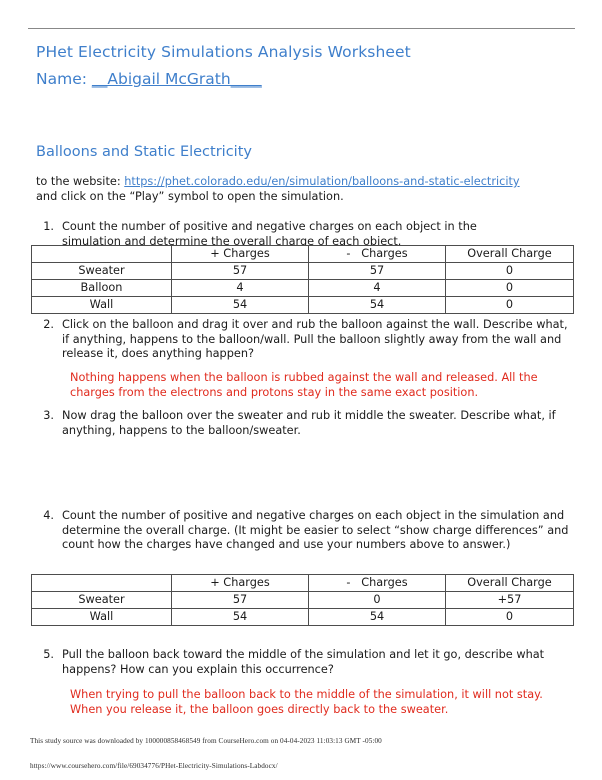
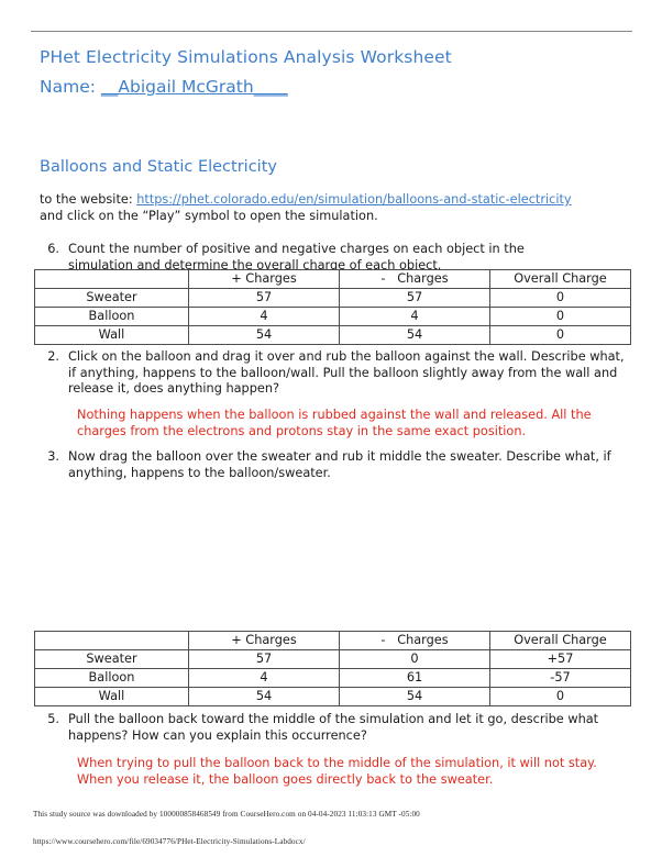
  PHet Electricity Simulations Analysis Worksheet
  Name: __Abigail McGrath____
  Balloons and Static Electricity
  to the website: https://phet.colorado.edu/en/simulation/balloons-and-static-electricity
  and click on the “Play” symbol to open the simulation.
- 1.
+ 6.
  Count the number of positive and negative charges on each object in the simulation and determine the overall charge of each object.
  	+ Charges	- Charges	Overall Charge
  Sweater	57	57	0
  Balloon	4	4	0
  Wall	54	54	0
  2.
  Click on the balloon and drag it over and rub the balloon against the wall. Describe what, if anything, happens to the balloon/wall. Pull the balloon slightly away from the wall and release it, does anything happen?
  Nothing happens when the balloon is rubbed against the wall and released. All the charges from the electrons and protons stay in the same exact position.
  3.
  Now drag the balloon over the sweater and rub it middle the sweater. Describe what, if anything, happens to the balloon/sweater.
- 4.
- Count the number of positive and negative charges on each object in the simulation and determine the overall charge. (It might be easier to select “show charge differences” and count how the charges have changed and use your numbers above to answer.)
  	+ Charges	- Charges	Overall Charge
  Sweater	57	0	+57
+ Balloon	4	61	-57
  Wall	54	54	0
  5.
  Pull the balloon back toward the middle of the simulation and let it go, describe what happens? How can you explain this occurrence?
  When trying to pull the balloon back to the middle of the simulation, it will not stay. When you release it, the balloon goes directly back to the sweater.
  This study source was downloaded by 100000858468549 from CourseHero.com on 04-04-2023 11:03:13 GMT -05:00
  https://www.coursehero.com/file/69034776/PHet-Electricity-Simulations-Labdocx/
